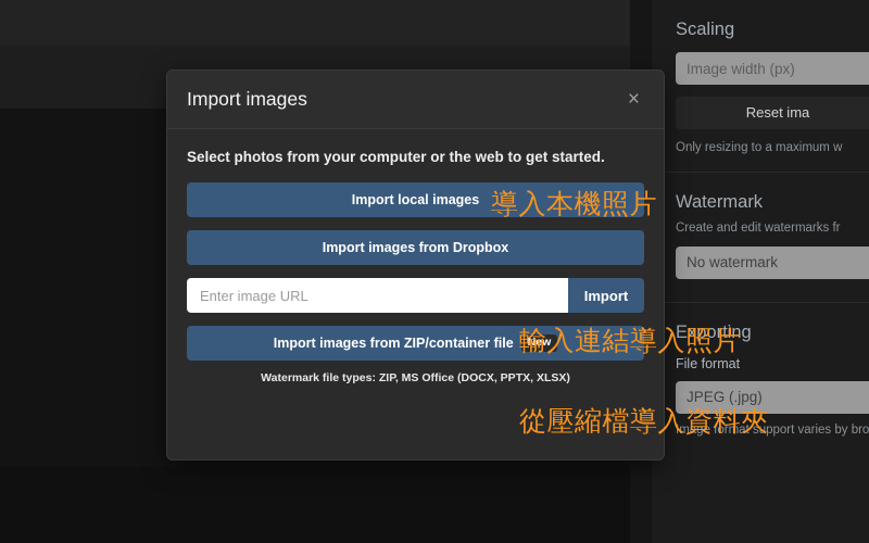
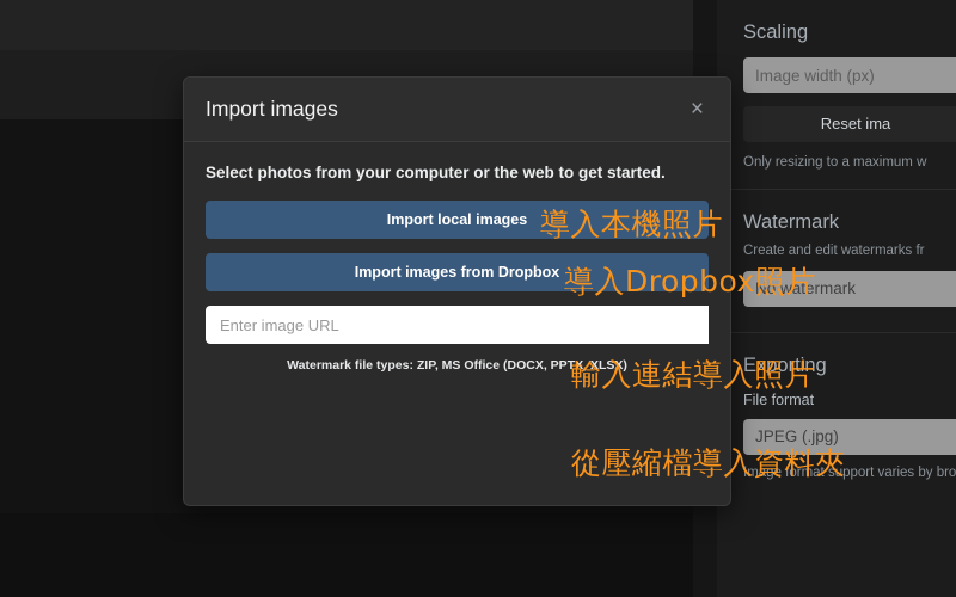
  Scaling
  Image width (px)
  Reset ima
  Only resizing to a maximum w
  Watermark
  Create and edit watermarks fr
  No watermark
  Exporting
  File format
  JPEG (.jpg)
  Image format support varies by bro
  Import images
  ×
  Select photos from your computer or the web to get started.
  Import local images
  Import images from Dropbox
  Enter image URL
- Import
- Import images from ZIP/container file
- New
  Watermark file types: ZIP, MS Office (DOCX, PPTX, XLSX)
  導入本機照片
+ 導入Dropbox照片
  輸入連結導入照片
  從壓縮檔導入資料夾
